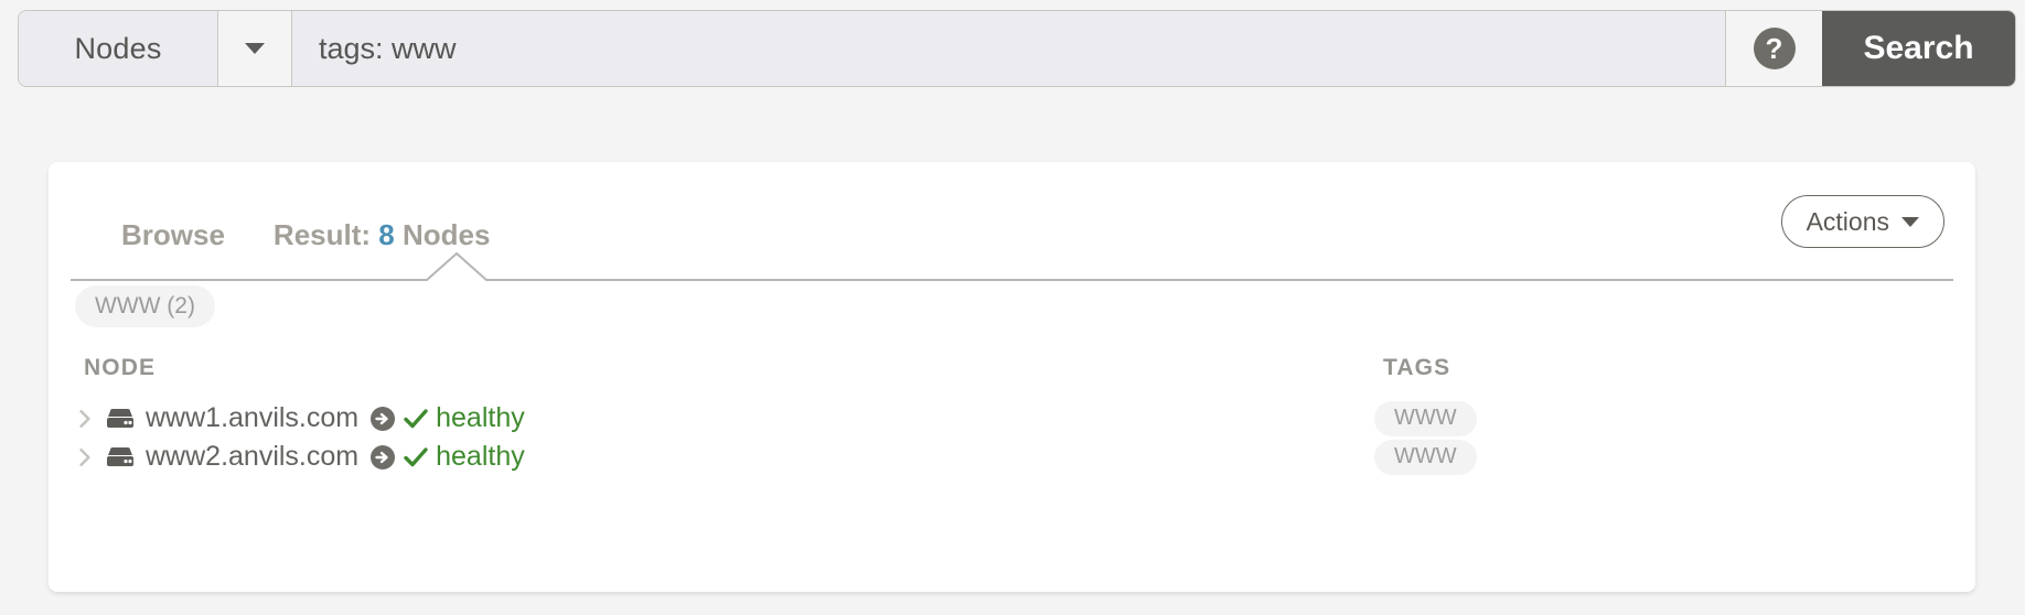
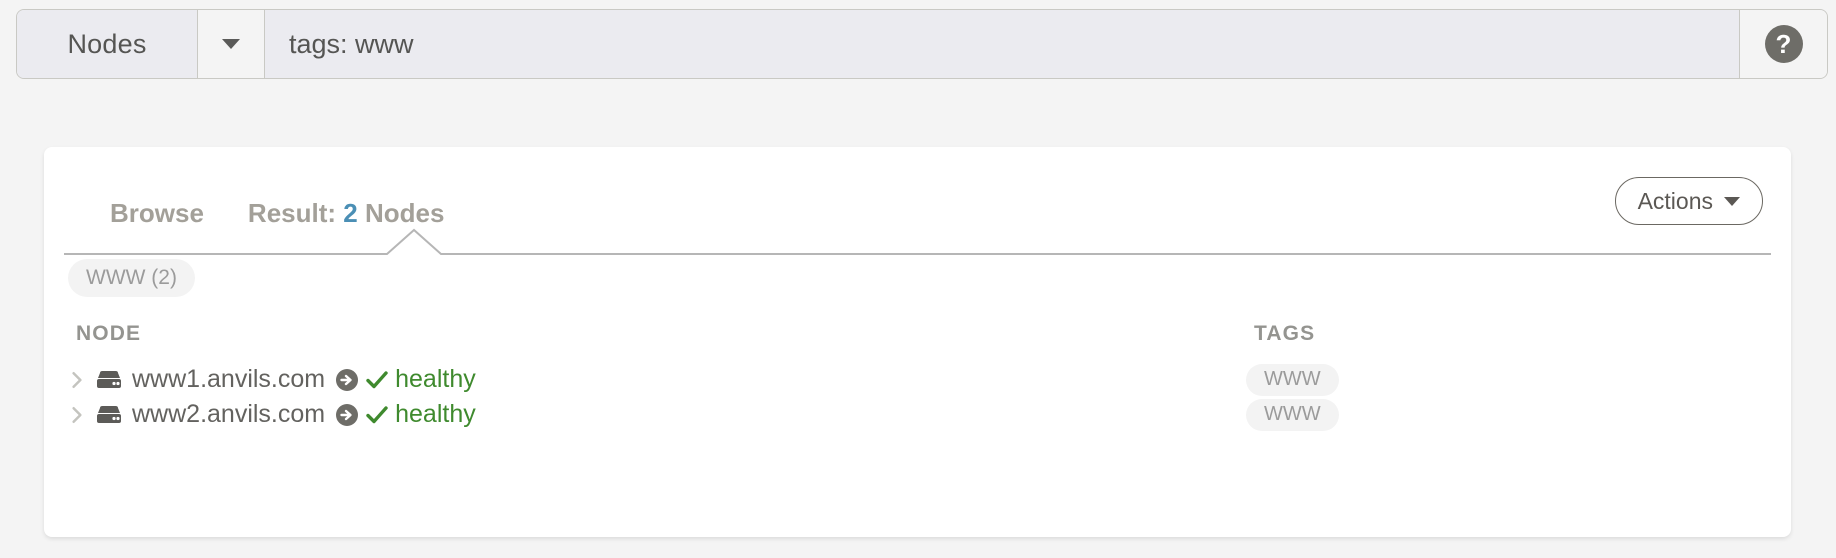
  Nodes
  tags: www
  ?
- Search
  Browse
- Result: 8 Nodes
+ Result: 2 Nodes
  Actions
  WWW (2)
  NODE
  TAGS
  www1.anvils.com
  healthy
  WWW
  www2.anvils.com
  healthy
  WWW
